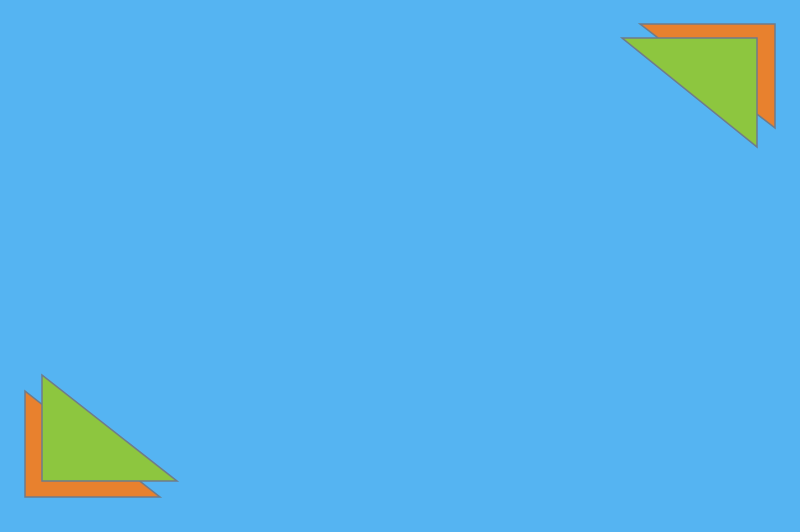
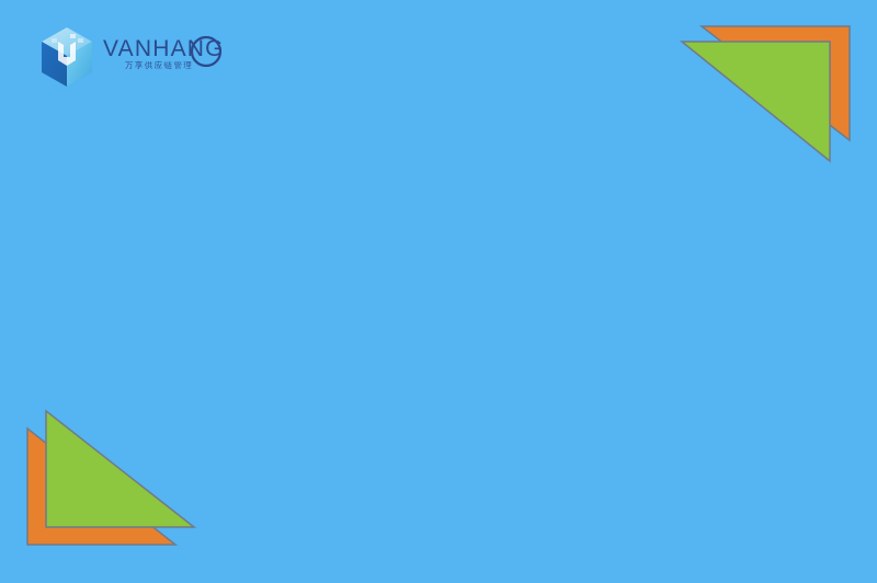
+ VANHANG
+ 万享供应链管理
